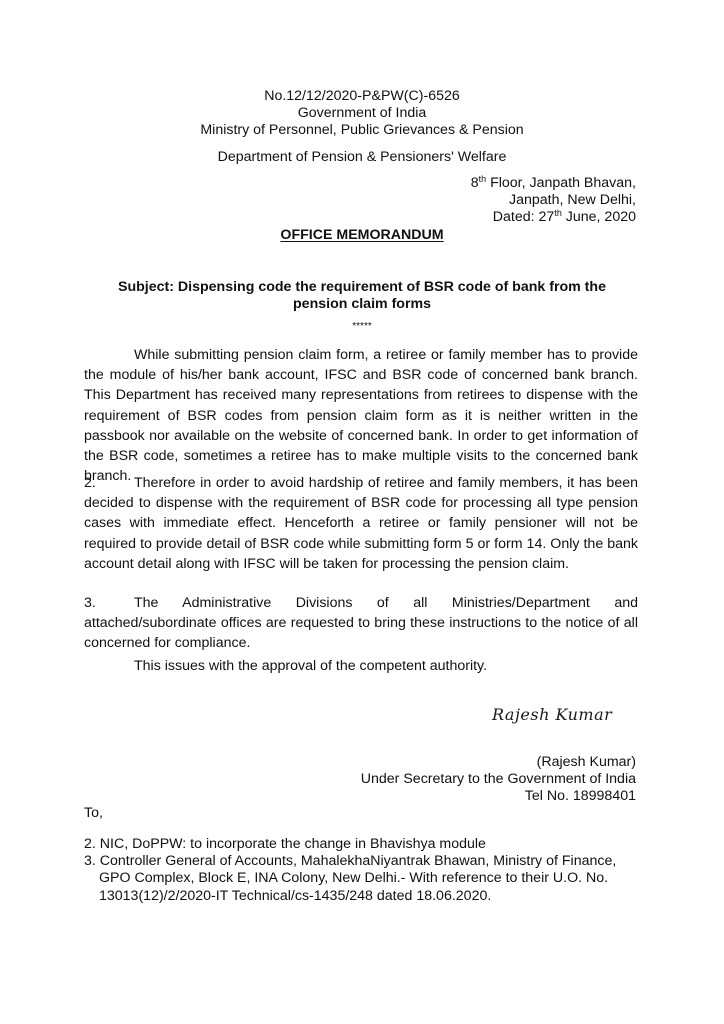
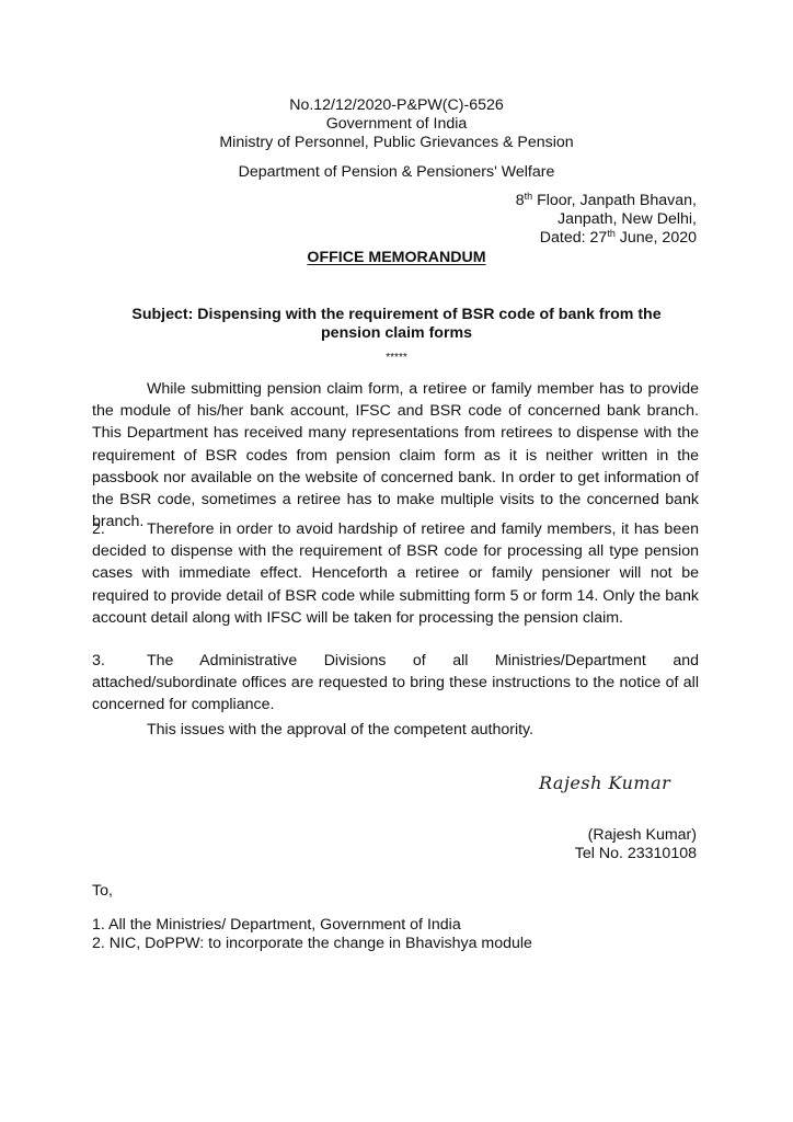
  No.12/12/2020-P&PW(C)-6526
  Government of India
  Ministry of Personnel, Public Grievances & Pension
  Department of Pension & Pensioners' Welfare
  8th Floor, Janpath Bhavan,
  Janpath, New Delhi,
  Dated: 27th June, 2020
  OFFICE MEMORANDUM
- Subject: Dispensing code the requirement of BSR code of bank from the
+ Subject: Dispensing with the requirement of BSR code of bank from the
  pension claim forms
  *****
  While submitting pension claim form, a retiree or family member has to provide the module of his/her bank account, IFSC and BSR code of concerned bank branch. This Department has received many representations from retirees to dispense with the requirement of BSR codes from pension claim form as it is neither written in the passbook nor available on the website of concerned bank. In order to get information of the BSR code, sometimes a retiree has to make multiple visits to the concerned bank branch.
  2. Therefore in order to avoid hardship of retiree and family members, it has been decided to dispense with the requirement of BSR code for processing all type pension cases with immediate effect. Henceforth a retiree or family pensioner will not be required to provide detail of BSR code while submitting form 5 or form 14. Only the bank account detail along with IFSC will be taken for processing the pension claim.
  3. The Administrative Divisions of all Ministries/Department and attached/subordinate offices are requested to bring these instructions to the notice of all concerned for compliance.
  This issues with the approval of the competent authority.
  Rajesh Kumar
  (Rajesh Kumar)
- Under Secretary to the Government of India
- Tel No. 18998401
+ Tel No. 23310108
  To,
+ 1. All the Ministries/ Department, Government of India
  2. NIC, DoPPW: to incorporate the change in Bhavishya module
- 3. Controller General of Accounts, MahalekhaNiyantrak Bhawan, Ministry of Finance, GPO Complex, Block E, INA Colony, New Delhi.- With reference to their U.O. No. 13013(12)/2/2020-IT Technical/cs-1435/248 dated 18.06.2020.
